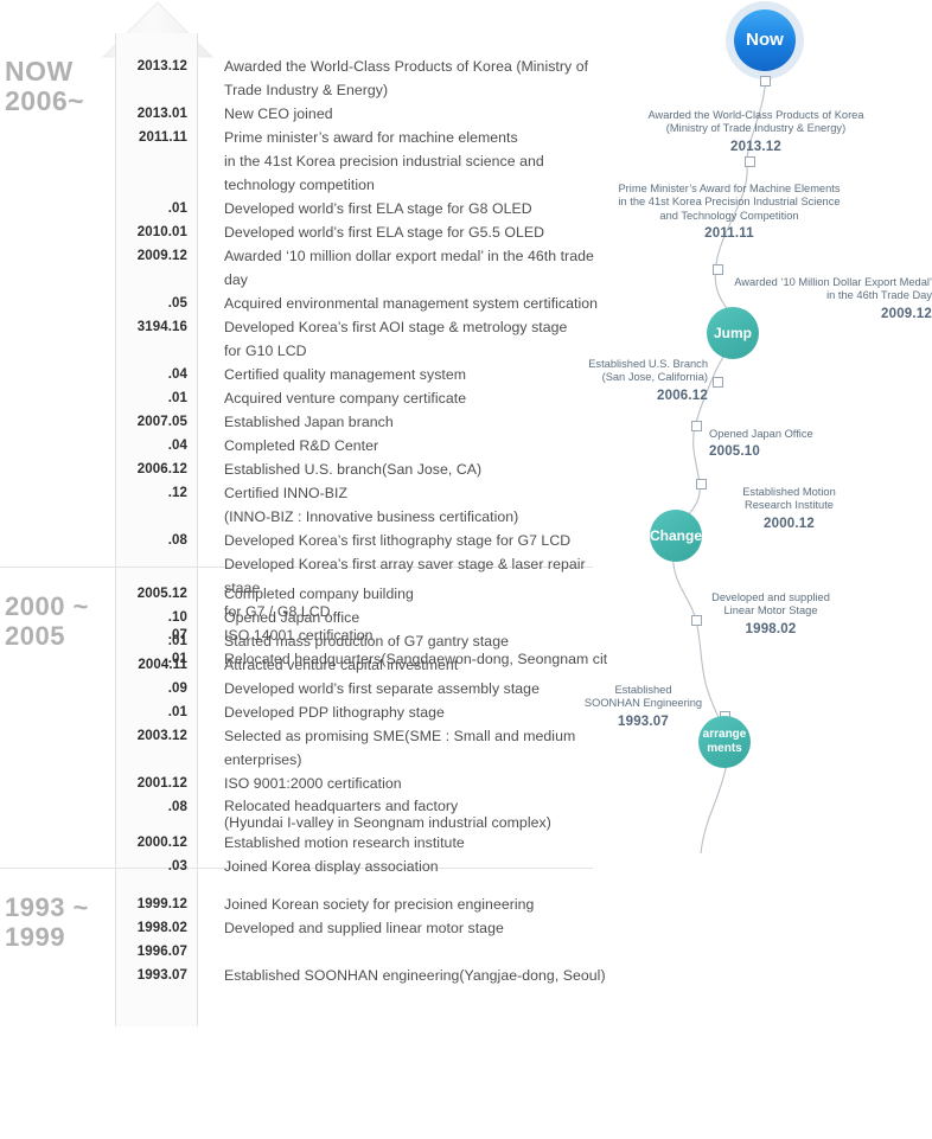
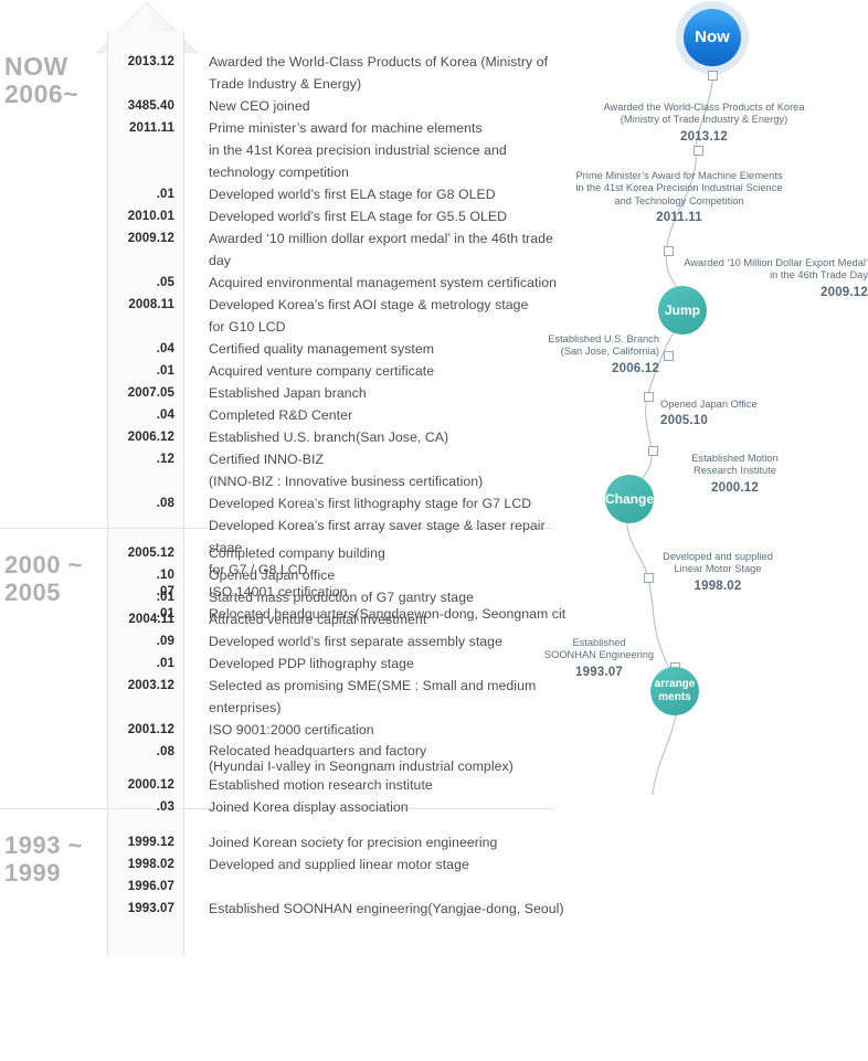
  NOW
  2006~
  2013.12
  Awarded the World-Class Products of Korea (Ministry of Trade Industry & Energy)
- 2013.01
+ 3485.40
  New CEO joined
  2011.11
  Prime minister’s award for machine elements
  in the 41st Korea precision industrial science and
  technology competition
  .01
  Developed world’s first ELA stage for G8 OLED
  2010.01
  Developed world’s first ELA stage for G5.5 OLED
  2009.12
  Awarded ‘10 million dollar export medal’ in the 46th trade day
  .05
  Acquired environmental management system certification
- 3194.16
+ 2008.11
  Developed Korea’s first AOI stage & metrology stage
  for G10 LCD
  .04
  Certified quality management system
  .01
  Acquired venture company certificate
  2007.05
  Established Japan branch
  .04
  Completed R&D Center
  2006.12
  Established U.S. branch(San Jose, CA)
  .12
  Certified INNO-BIZ
  (INNO-BIZ : Innovative business certification)
  .08
  Developed Korea’s first lithography stage for G7 LCD
  Developed Korea’s first array saver stage & laser repair staae
  for G7 / G8 LCD
  .07
  ISO 14001 certification
  .01
  Relocated headquarters(Sangdaewon-dong, Seongnam cit
  2000 ~
  2005
  2005.12
  Completed company building
  .10
  Opened Japan office
  .01
  Started mass production of G7 gantry stage
  2004.11
  Attracted venture capital investment
  .09
  Developed world’s first separate assembly stage
  .01
  Developed PDP lithography stage
  2003.12
  Selected as promising SME(SME : Small and medium enterprises)
  2001.12
  ISO 9001:2000 certification
  .08
  Relocated headquarters and factory
  (Hyundai I-valley in Seongnam industrial complex)
  2000.12
  Established motion research institute
  .03
  Joined Korea display association
  1993 ~
  1999
  1999.12
  Joined Korean society for precision engineering
  1998.02
  Developed and supplied linear motor stage
  1996.07
  1993.07
  Established SOONHAN engineering(Yangjae-dong, Seoul)
  Now
  Jump
  Change
  arrange
  ments
  Awarded the World-Class Products of Korea
  (Ministry of Trade Industry & Energy)
  2013.12
  Prime Minister’s Award for Machine Elements
  in the 41st Korea Precision Industrial Science
  and Technology Competition
  2011.11
  Awarded ‘10 Million Dollar Export Medal’
  in the 46th Trade Day
  2009.12
  Established U.S. Branch
  (San Jose, California)
  2006.12
  Opened Japan Office
  2005.10
  Established Motion
  Research Institute
  2000.12
  Developed and supplied
  Linear Motor Stage
  1998.02
  Established
  SOONHAN Engineering
  1993.07
